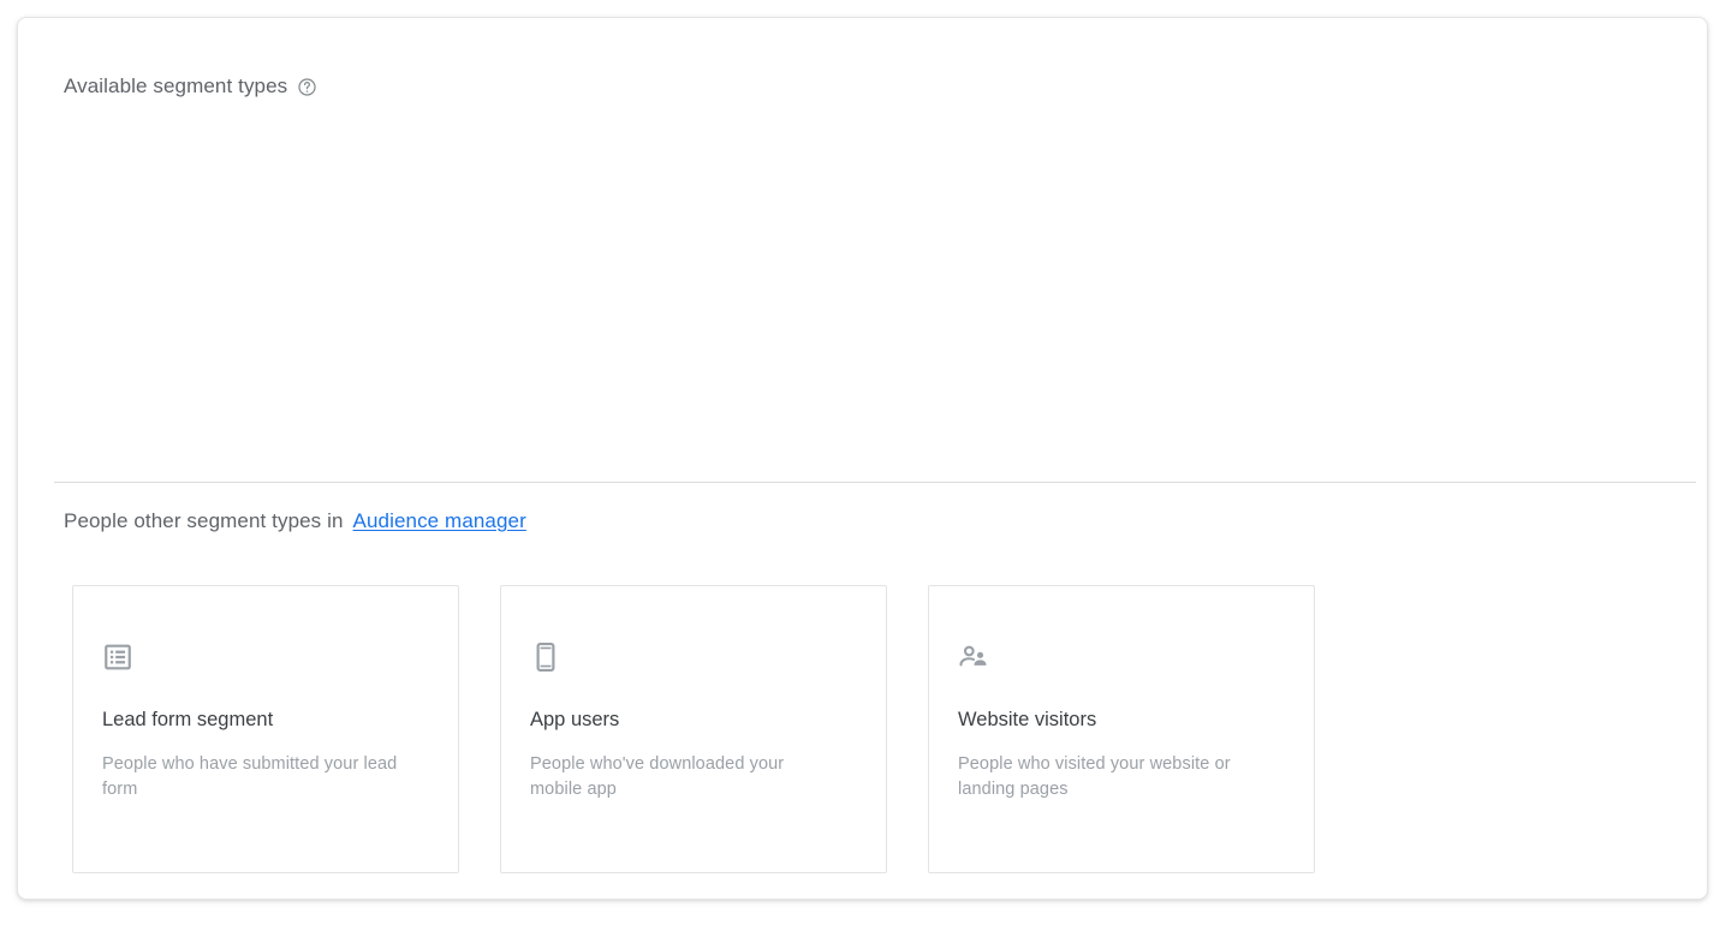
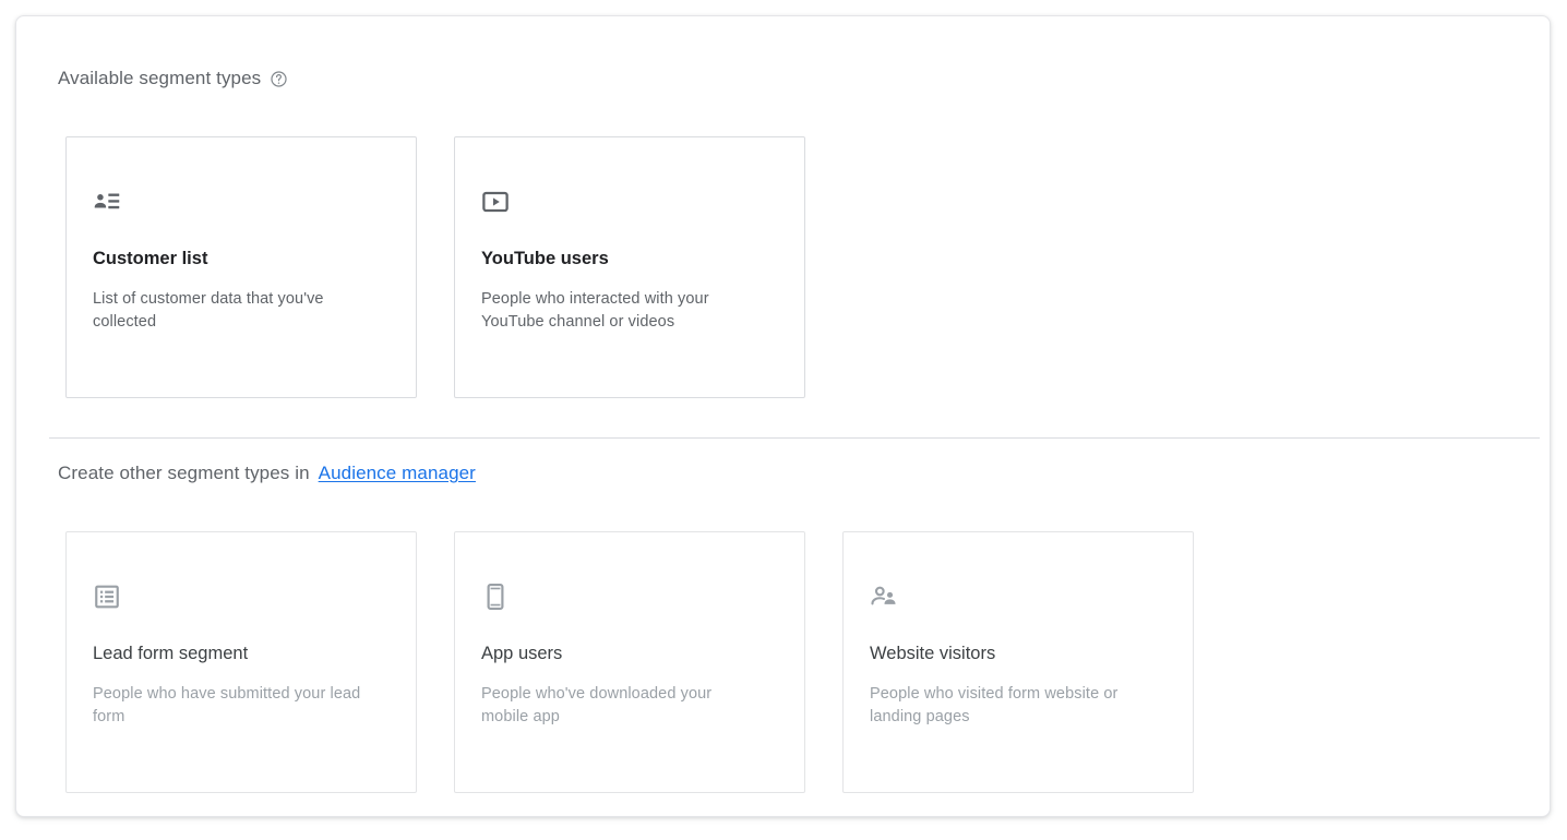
  Available segment types
+ Customer list
+ List of customer data that you've collected
+ YouTube users
+ People who interacted with your YouTube channel or videos
- People other segment types in
+ Create other segment types in
  Audience manager
  Lead form segment
  People who have submitted your lead form
  App users
  People who've downloaded your mobile app
  Website visitors
- People who visited your website or landing pages
+ People who visited form website or landing pages
